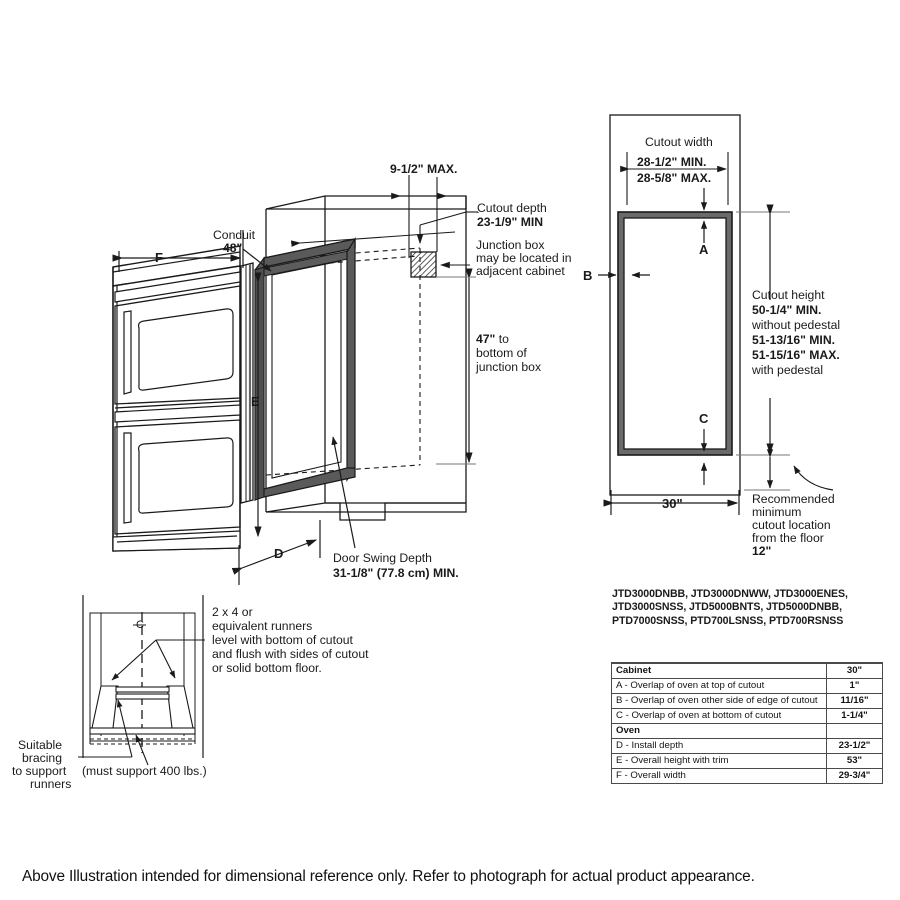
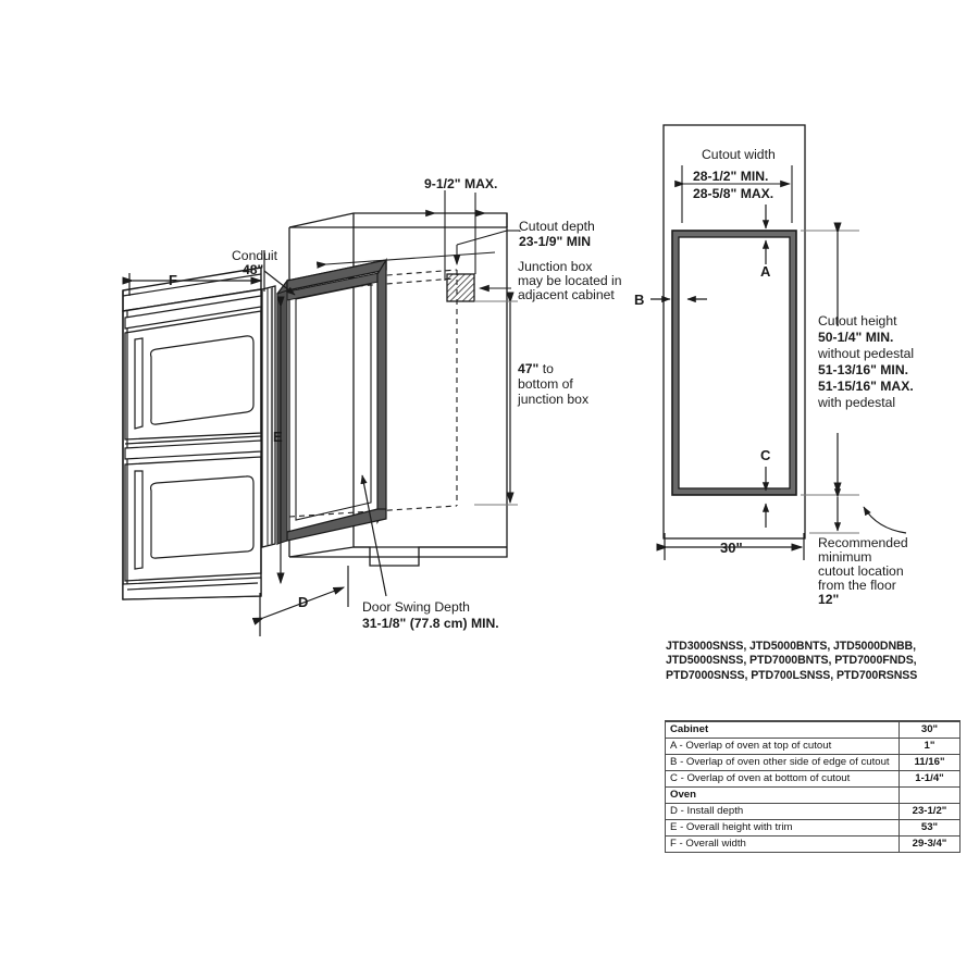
  9-1/2" MAX.
  Cutout depth
  23-1/9" MIN
  Junction box
  may be located in
  adjacent cabinet
  47" to
  bottom of
  junction box
  Conduit
  48"
  F
  E
  D
  Door Swing Depth
  31-1/8" (77.8 cm) MIN.
  Cutout width
  28-1/2" MIN.
  28-5/8" MAX.
  A
  B
  C
  Cutout height
  50-1/4" MIN.
  without pedestal
  51-13/16" MIN.
  51-15/16" MAX.
  with pedestal
  30"
  Recommended
  minimum
  cutout location
  from the floor
  12"
- 2 x 4 or
- equivalent runners
- level with bottom of cutout
- and flush with sides of cutout
- or solid bottom floor.
- Suitable
- bracing
- to support
- runners
- (must support 400 lbs.)
- JTD3000DNBB, JTD3000DNWW, JTD3000ENES,
  JTD3000SNSS, JTD5000BNTS, JTD5000DNBB,
+ JTD5000SNSS, PTD7000BNTS, PTD7000FNDS,
  PTD7000SNSS, PTD700LSNSS, PTD700RSNSS
  Cabinet	30"
  A - Overlap of oven at top of cutout	1"
  B - Overlap of oven other side of edge of cutout	11/16"
  C - Overlap of oven at bottom of cutout	1-1/4"
  Oven
  D - Install depth	23-1/2"
  E - Overall height with trim	53"
  F - Overall width	29-3/4"
- Above Illustration intended for dimensional reference only. Refer to photograph for actual product appearance.
